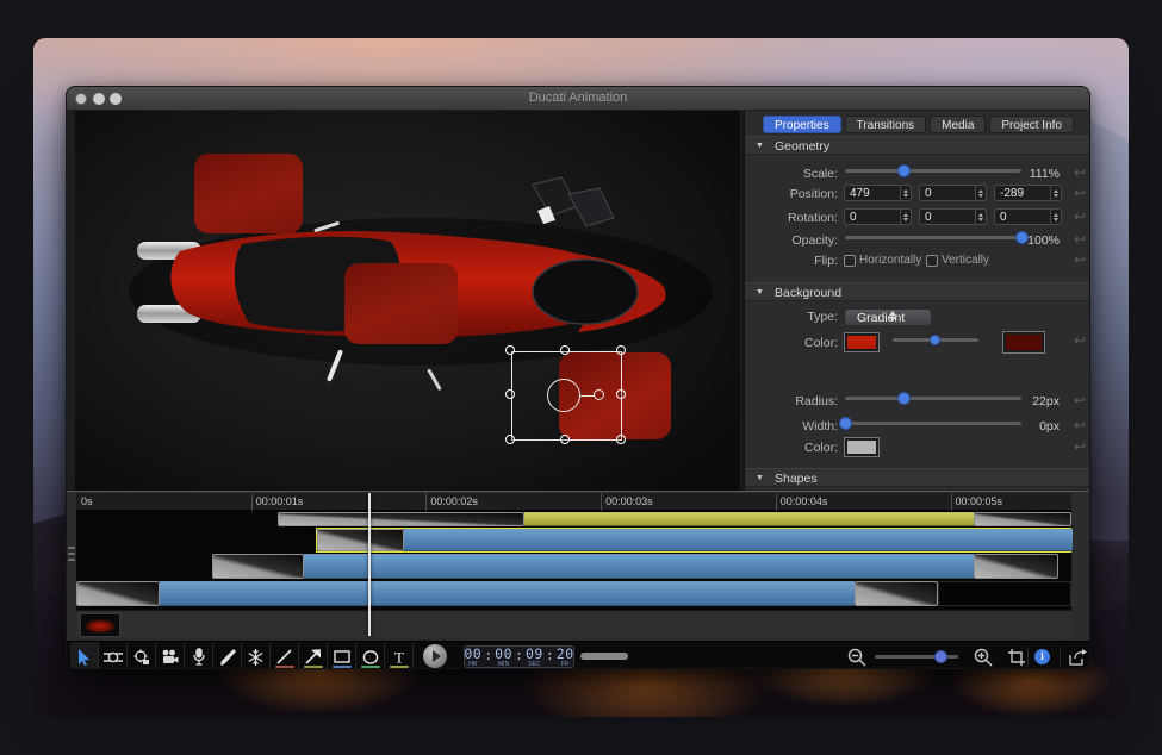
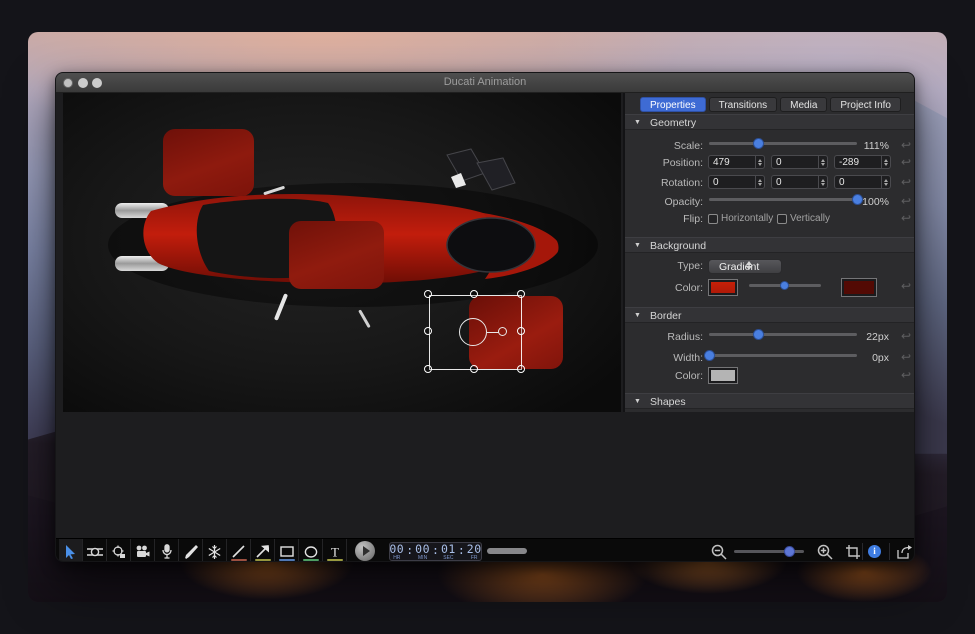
  Ducati Animation
  Properties
  Transitions
  Media
  Project Info
  Geometry
  Scale:
  111%
  ↩
  Position:
  479
  0
  -289
  ↩
  Rotation:
  0
  0
  0
  ↩
  Opacity:
  100%
  ↩
  Flip:
  Horizontally
  Vertically
  ↩
  Background
  Type:
  Gradient
  Color:
  ↩
+ Border
  Radius:
  22px
  ↩
  Width:
  0px
  ↩
  Color:
  ↩
  Shapes
- 0s
- 00:00:01s
- 00:00:02s
- 00:00:03s
- 00:00:04s
- 00:00:05s
  T
  00
  :
  00
  :
- 09
+ 01
  :
  20
  i
